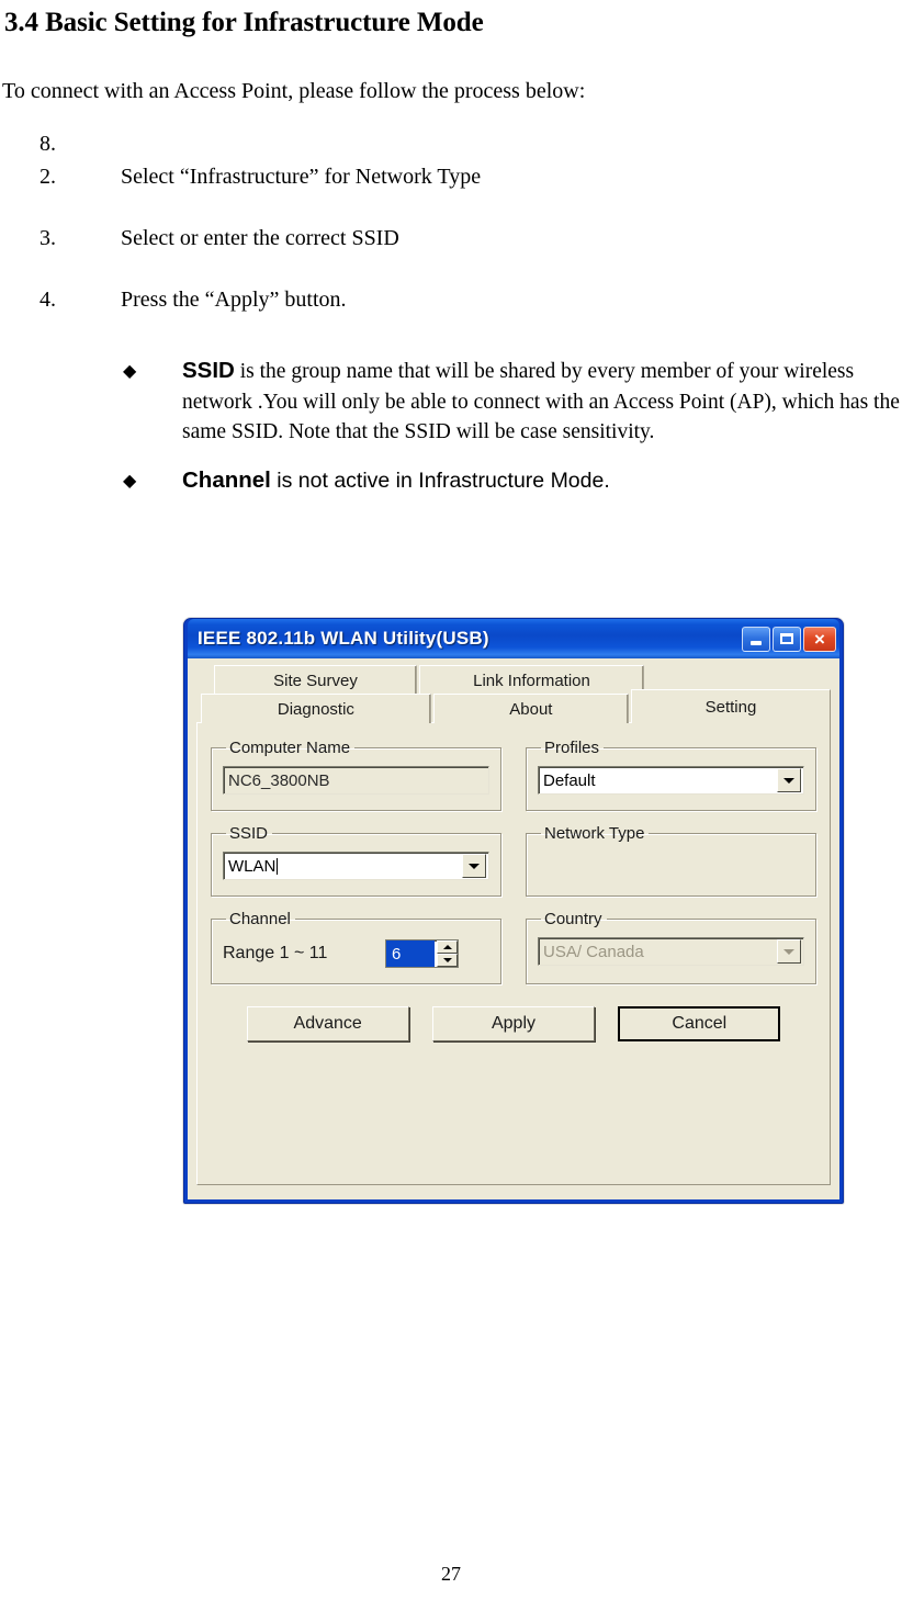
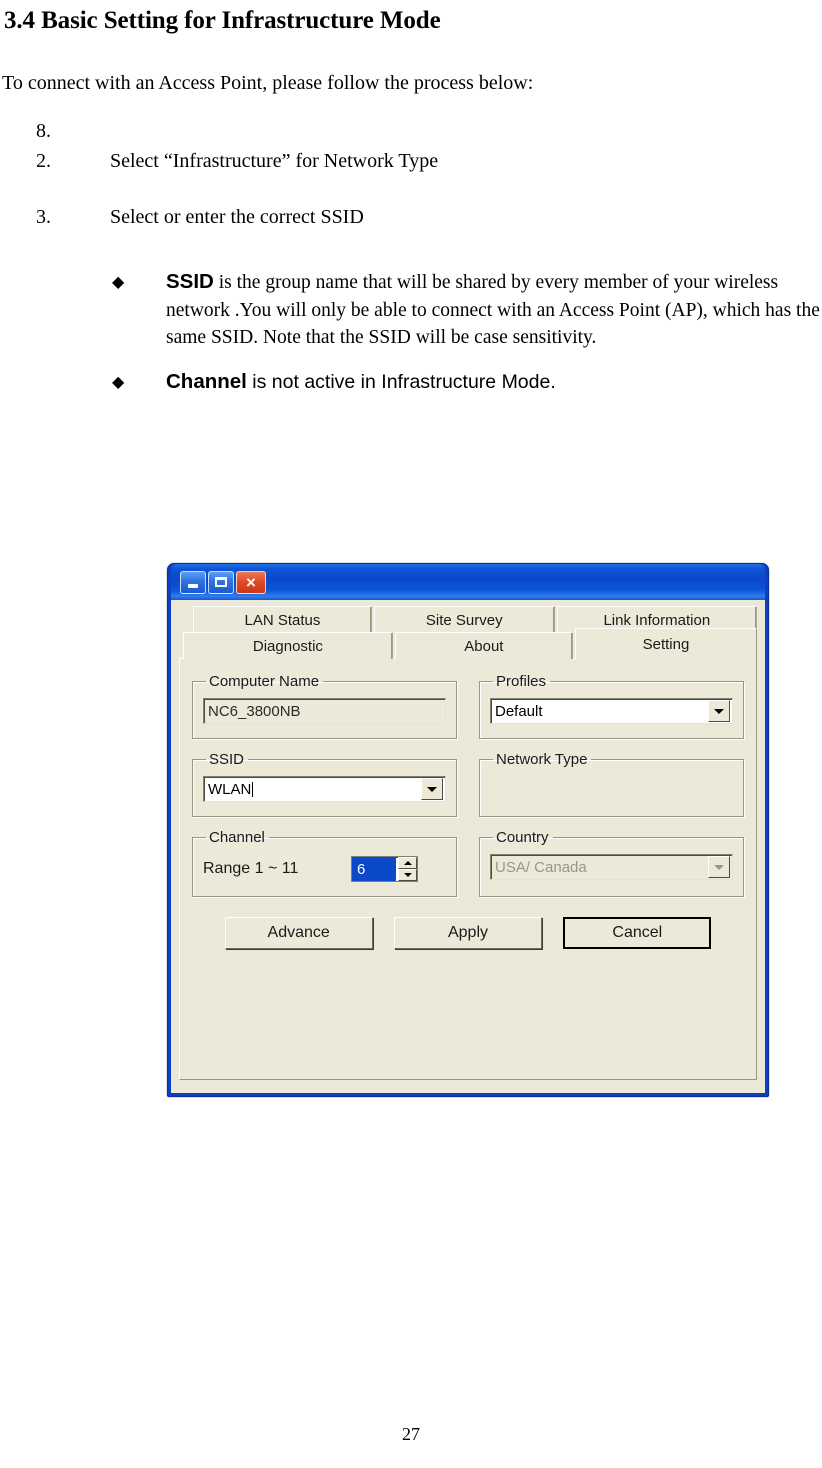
  3.4 Basic Setting for Infrastructure Mode
  To connect with an Access Point, please follow the process below:
  8.
  2.
  Select “Infrastructure” for Network Type
  3.
  Select or enter the correct SSID
- 4.
- Press the “Apply” button.
  ◆
  SSID is the group name that will be shared by every member of your wireless network .You will only be able to connect with an Access Point (AP), which has the same SSID. Note that the SSID will be case sensitivity.
  ◆
  Channel is not active in Infrastructure Mode.
- IEEE 802.11b WLAN Utility(USB)
  ×
+ LAN Status
  Site Survey
  Link Information
  Diagnostic
  About
  Setting
  Computer Name
  NC6_3800NB
  Profiles
  Default
  SSID
  WLAN
  Network Type
  Channel
  Range 1 ~ 11
  6
  Country
  USA/ Canada
  Advance
  Apply
  Cancel
  27
